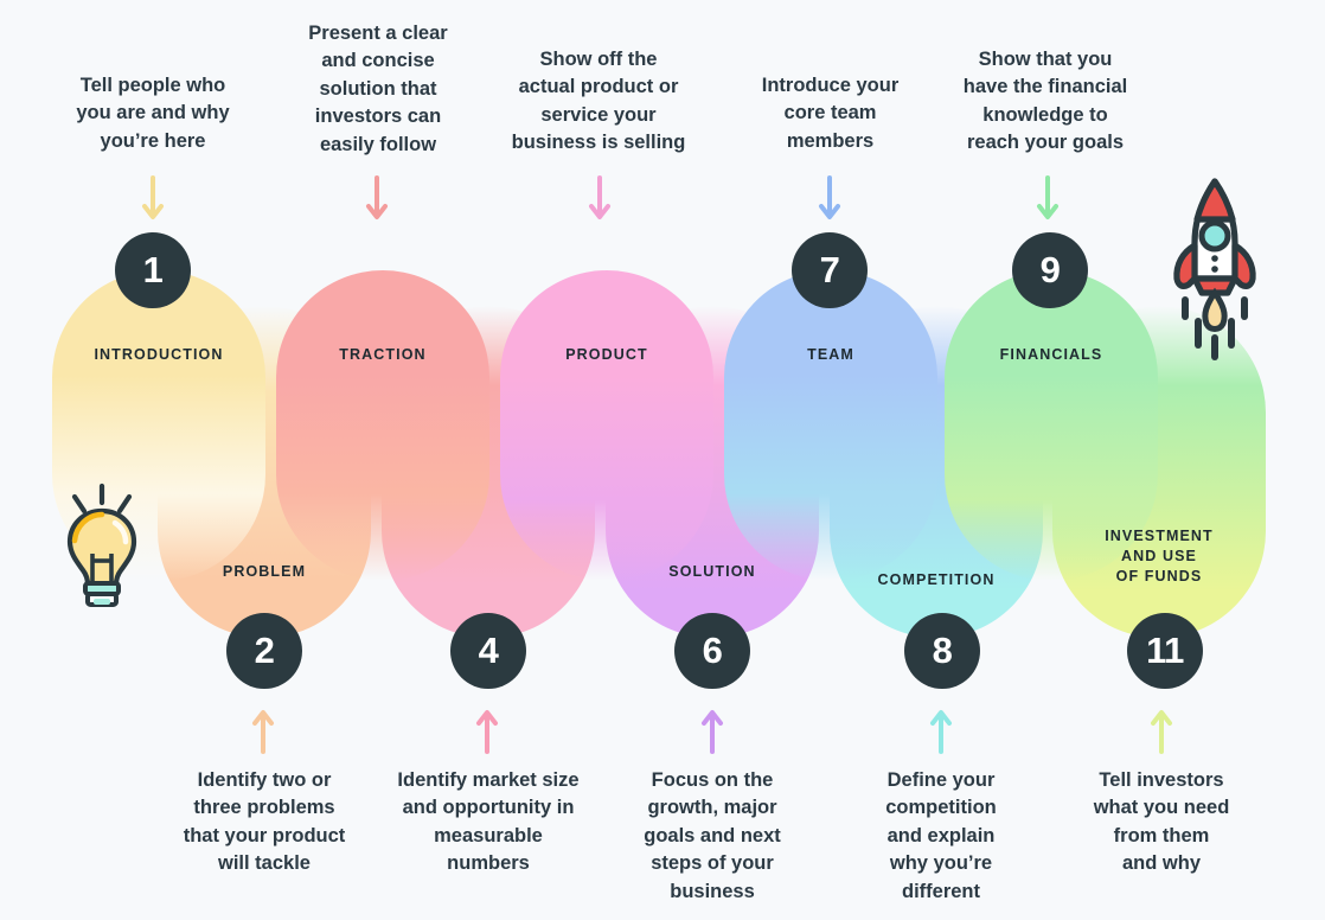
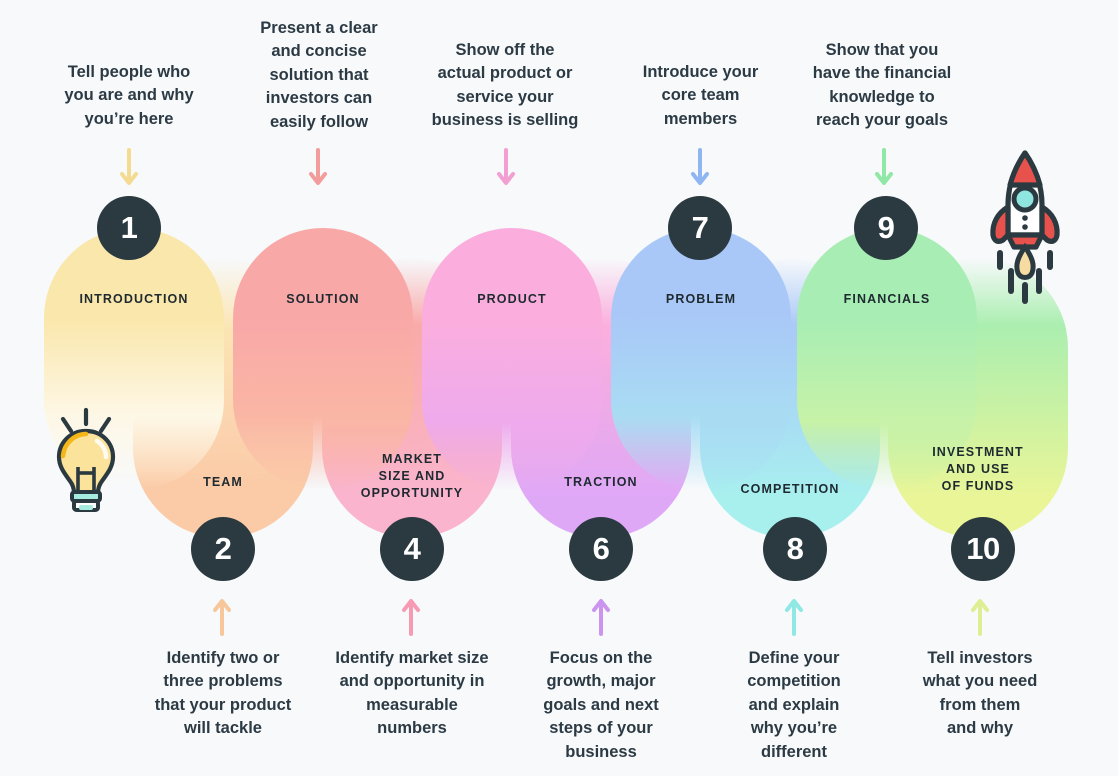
  1
  2
  4
  6
  7
  8
  9
- 11
+ 10
  INTRODUCTION
- PROBLEM
+ TEAM
- TRACTION
+ SOLUTION
+ MARKET
+ SIZE AND
+ OPPORTUNITY
  PRODUCT
- SOLUTION
+ TRACTION
- TEAM
+ PROBLEM
  COMPETITION
  FINANCIALS
  INVESTMENT
  AND USE
  OF FUNDS
  Tell people who
  you are and why
  you’re here
  Present a clear
  and concise
  solution that
  investors can
  easily follow
  Show off the
  actual product or
  service your
  business is selling
  Introduce your
  core team
  members
  Show that you
  have the financial
  knowledge to
  reach your goals
  Identify two or
  three problems
  that your product
  will tackle
  Identify market size
  and opportunity in
  measurable
  numbers
  Focus on the
  growth, major
  goals and next
  steps of your
  business
  Define your
  competition
  and explain
  why you’re
  different
  Tell investors
  what you need
  from them
  and why
